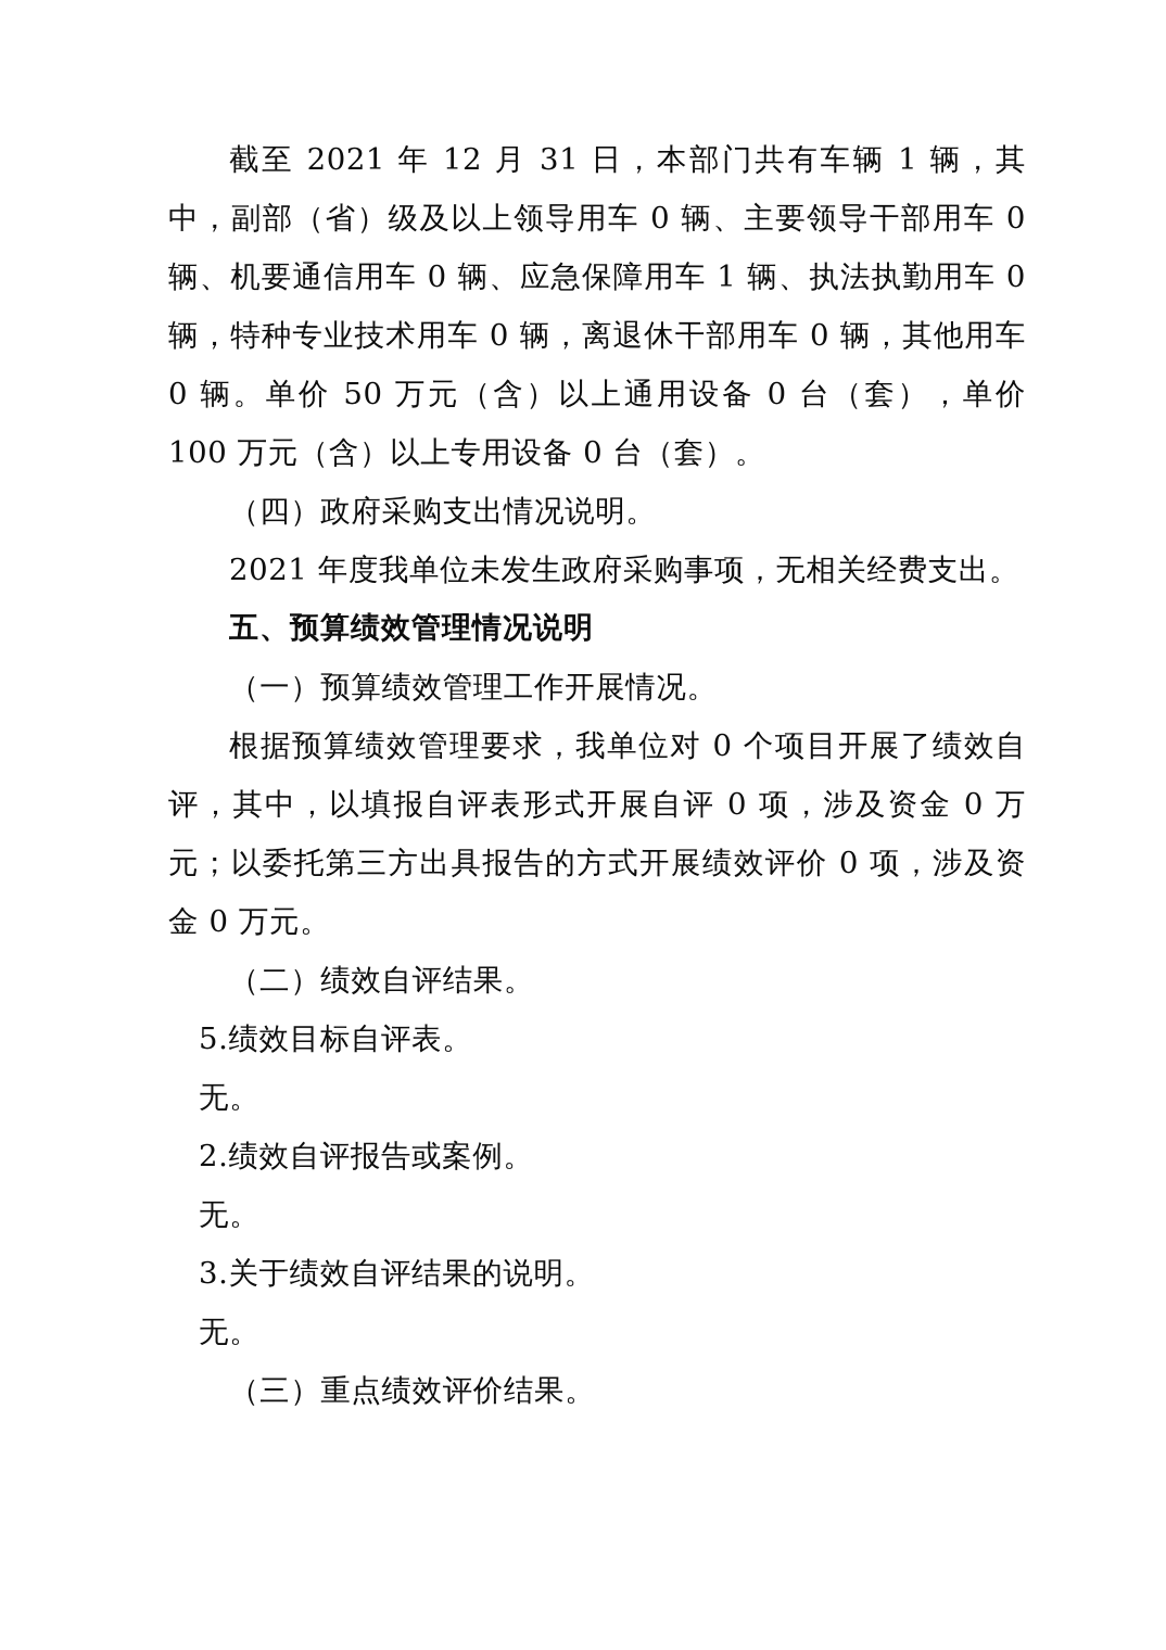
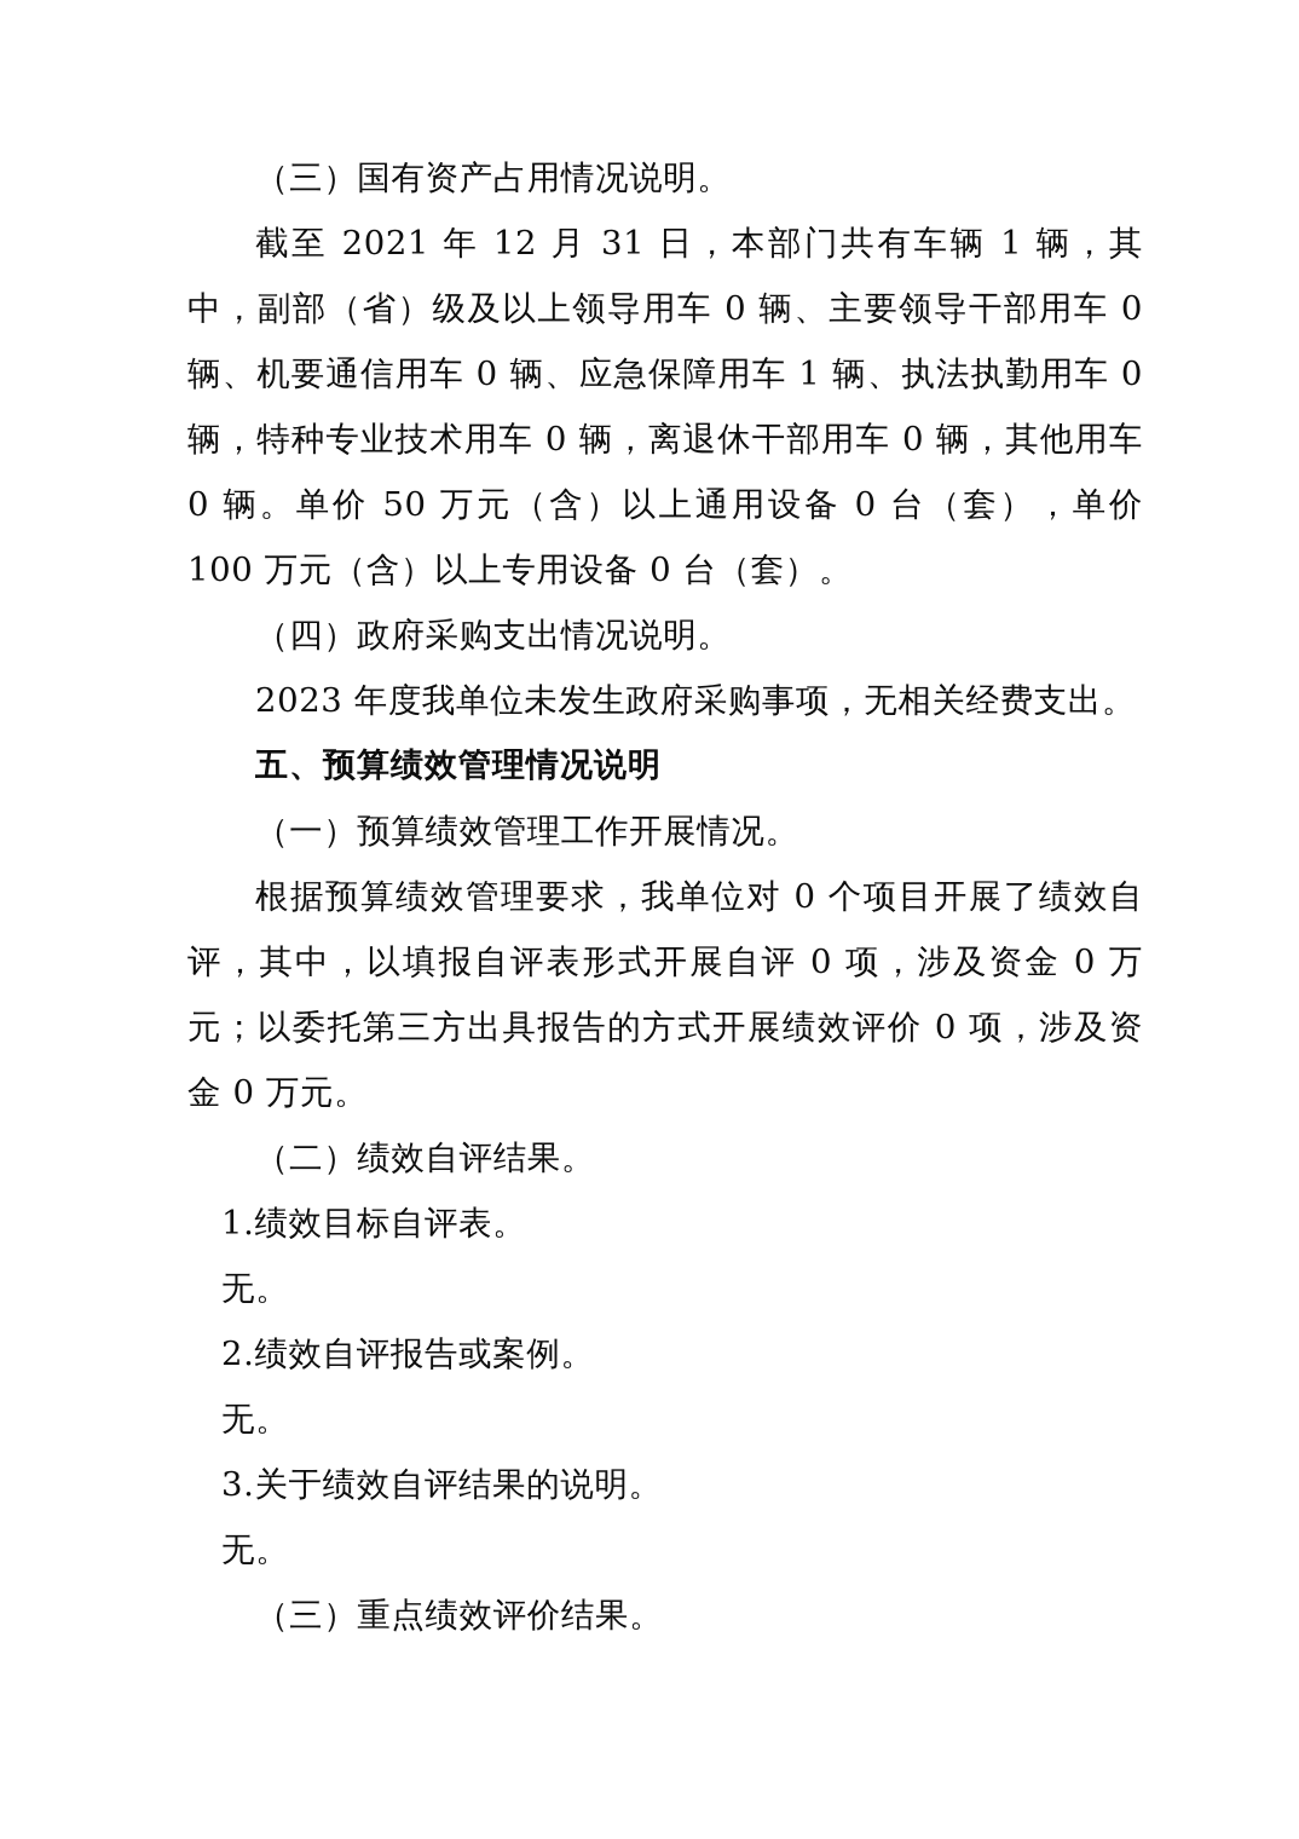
+ （三）国有资产占用情况说明。
  截至 2021 年 12 月 31 日，本部门共有车辆 1 辆，其中，副部（省）级及以上领导用车 0 辆、主要领导干部用车 0 辆、机要通信用车 0 辆、应急保障用车 1 辆、执法执勤用车 0 辆，特种专业技术用车 0 辆，离退休干部用车 0 辆，其他用车 0 辆。单价 50 万元（含）以上通用设备 0 台（套），单价 100 万元（含）以上专用设备 0 台（套）。
  （四）政府采购支出情况说明。
- 2021 年度我单位未发生政府采购事项，无相关经费支出。
+ 2023 年度我单位未发生政府采购事项，无相关经费支出。
  五、预算绩效管理情况说明
  （一）预算绩效管理工作开展情况。
  根据预算绩效管理要求，我单位对 0 个项目开展了绩效自评，其中，以填报自评表形式开展自评 0 项，涉及资金 0 万元；以委托第三方出具报告的方式开展绩效评价 0 项，涉及资金 0 万元。
  （二）绩效自评结果。
- 5.绩效目标自评表。
+ 1.绩效目标自评表。
  无。
  2.绩效自评报告或案例。
  无。
  3.关于绩效自评结果的说明。
  无。
  （三）重点绩效评价结果。
